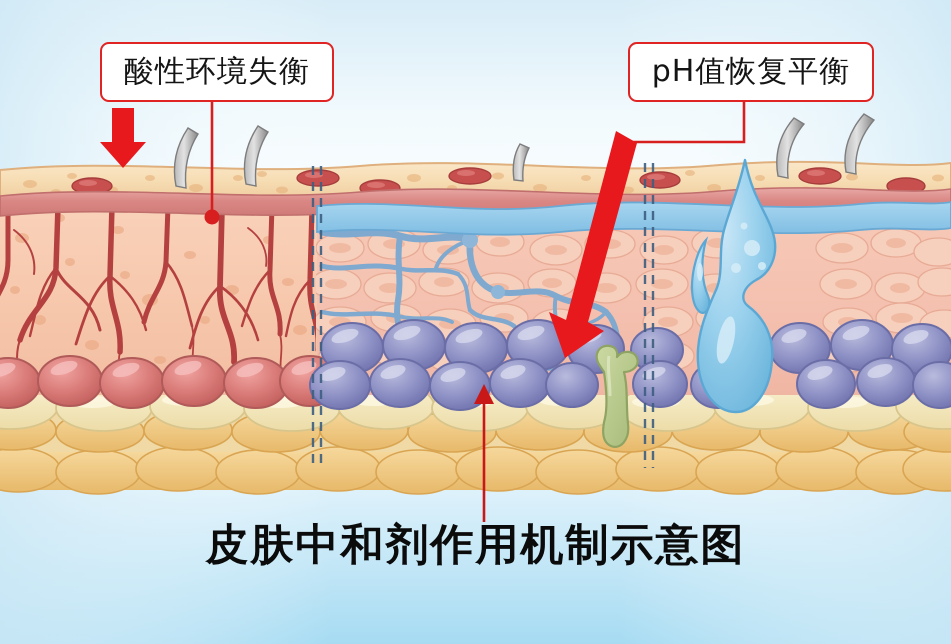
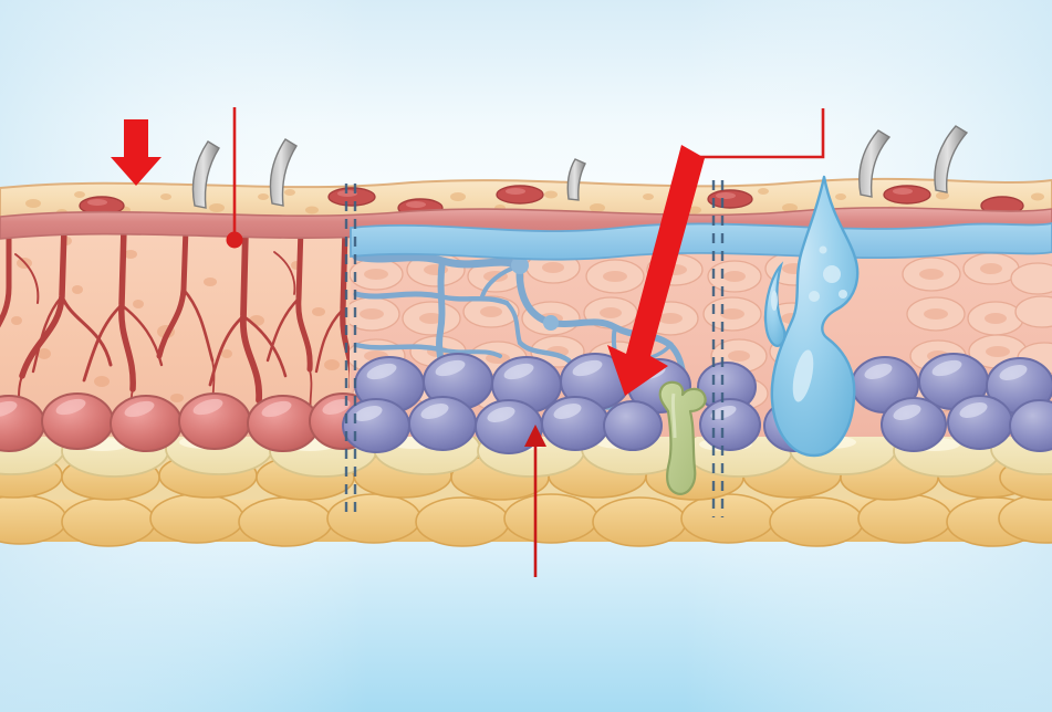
- 酸性环境失衡
- pH值恢复平衡
- 皮肤中和剂作用机制示意图
